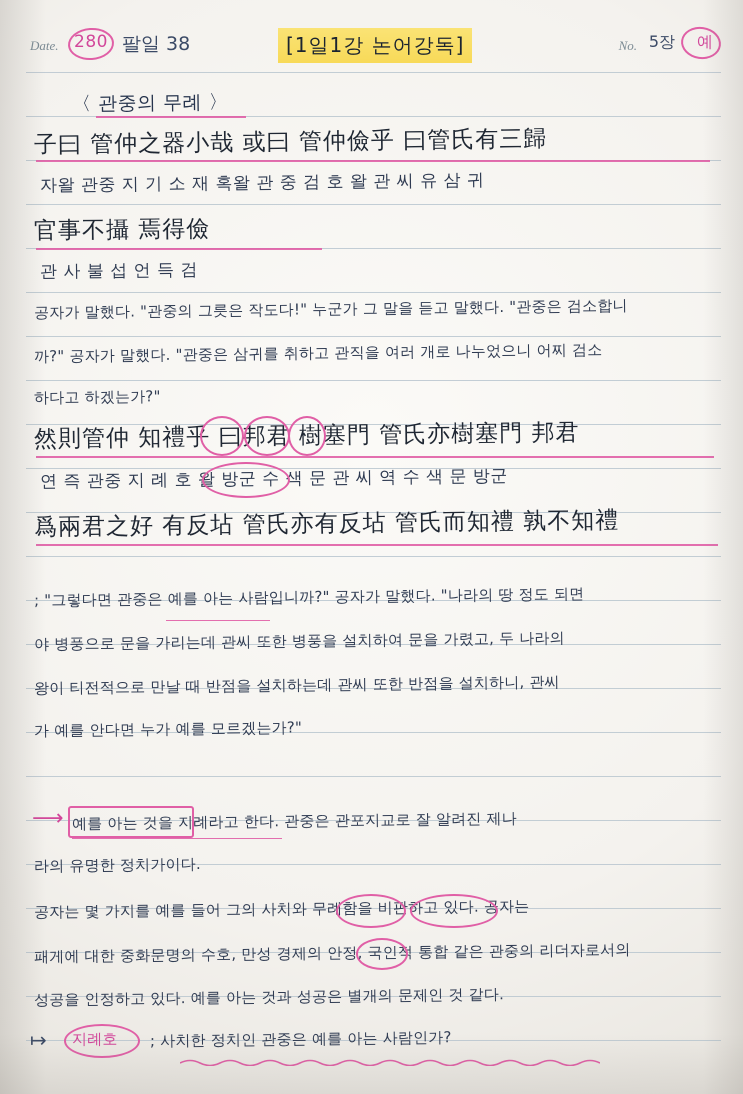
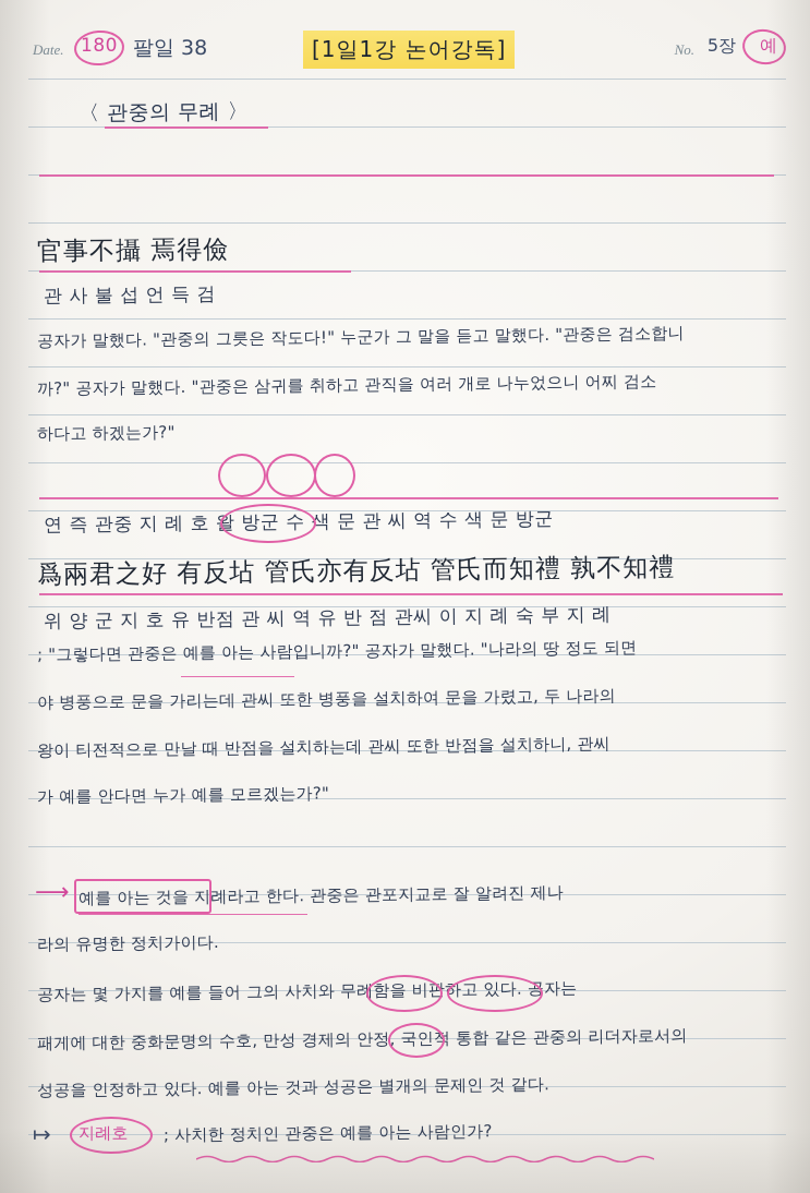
- 280
+ 180
  팔일 38
  [1일1강 논어강독]
  No.
  5장
  〈 관중의 무례 〉
- 子曰 管仲之器小哉 或曰 管仲儉乎 曰管氏有三歸
- 자왈 관중 지 기 소 재 혹왈 관 중 검 호 왈 관 씨 유 삼 귀
  官事不攝 焉得儉
  관 사 불 섭 언 득 검
  자가 말했다. "관중의 그릇은 작도다!" 누군가 그 말을 듣고 말했다. "관중은 검소합니
  ?" 공자가 말했다. "관중은 삼귀를 취하고 관직을 여러 개로 나누었으니 어찌 검소
  다고 하겠는가?"
- 然則管仲 知禮乎 曰邦君 樹塞門 管氏亦樹塞門 邦君
  연 즉 관중 지 례 호 왈 방군 수 색 문 관 씨 역 수 색 문 방군
  爲兩君之好 有反坫 管氏亦有反坫 管氏而知禮 孰不知禮
+ 위 양 군 지 호 유 반점 관 씨 역 유 반 점 관씨 이 지 례 숙 부 지 례
  "그렇다면 관중은 예를 아는 사람입니까?" 공자가 말했다. "나라의 땅 정도 되면
  병풍으로 문을 가리는데 관씨 또한 병풍을 설치하여 문을 가렸고, 두 나라의
  이 티전적으로 만날 때 반점을 설치하는데 관씨 또한 반점을 설치하니, 관씨
  예를 안다면 누가 예를 모르겠는가?"
  ⟶
  예를 아는 것을 지례라고 한다. 관중은 관포지교로 잘 알려진 제나
  의 유명한 정치가이다.
  자는 몇 가지를 예를 들어 그의 사치와 무례함을 비판하고 있다. 공자는
  게에 대한 중화문명의 수호, 만성 경제의 안정, 국인적 통합 같은 관중의 리더자로서의
  공을 인정하고 있다. 예를 아는 것과 성공은 별개의 문제인 것 같다.
